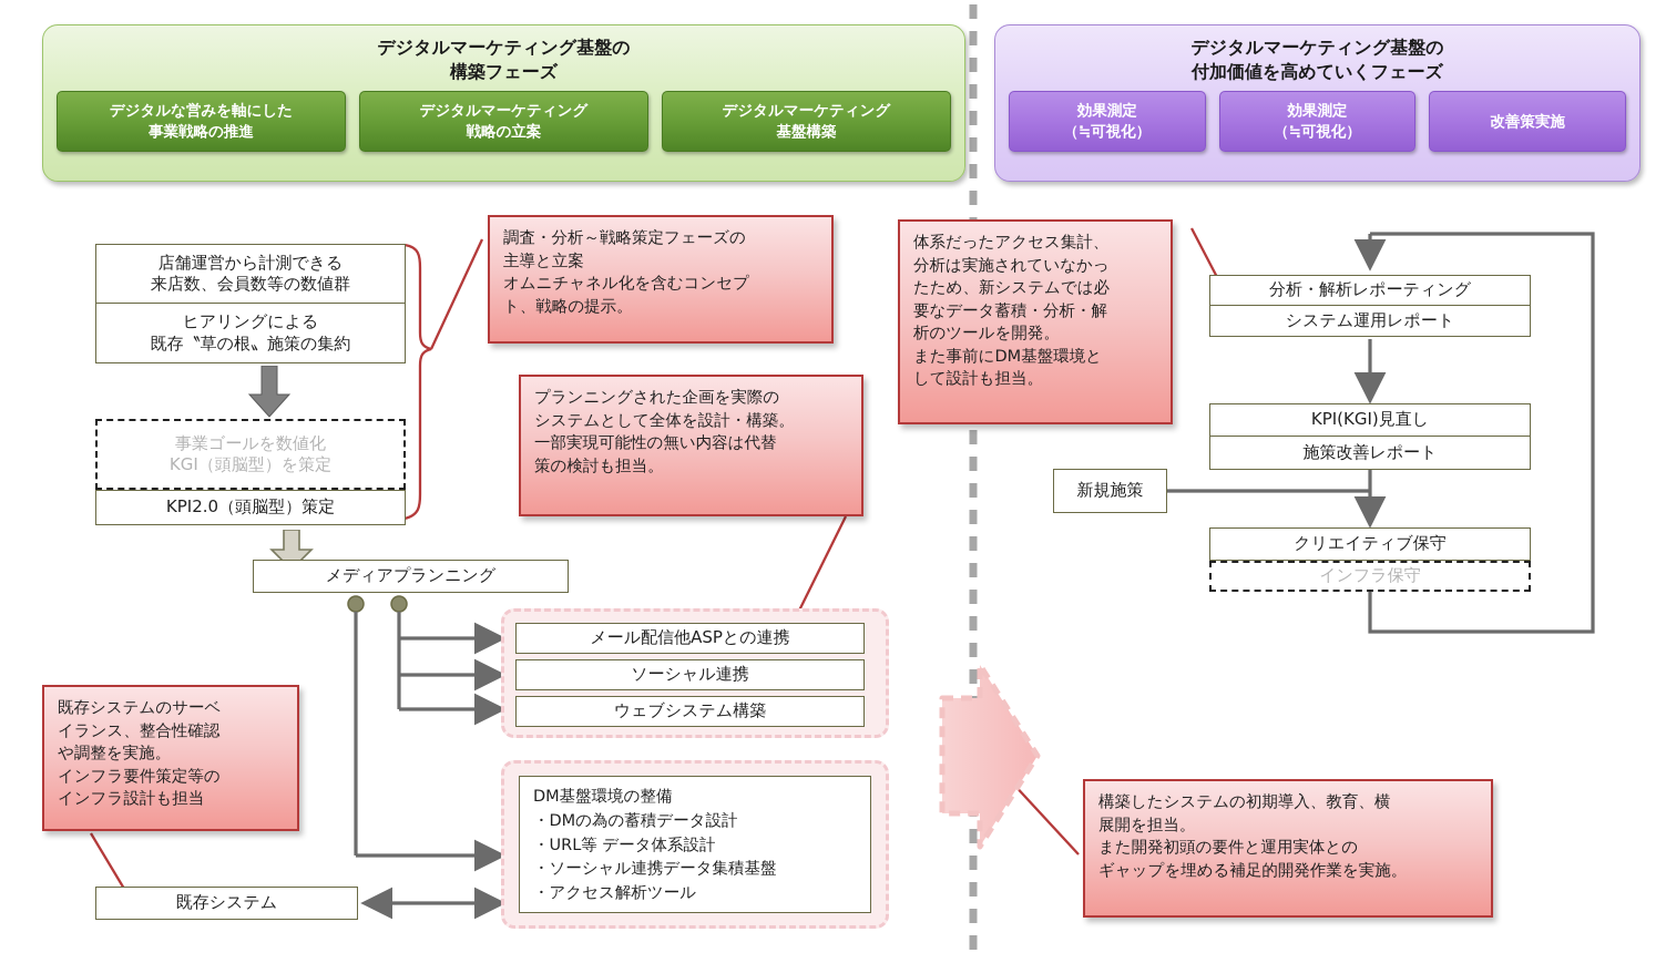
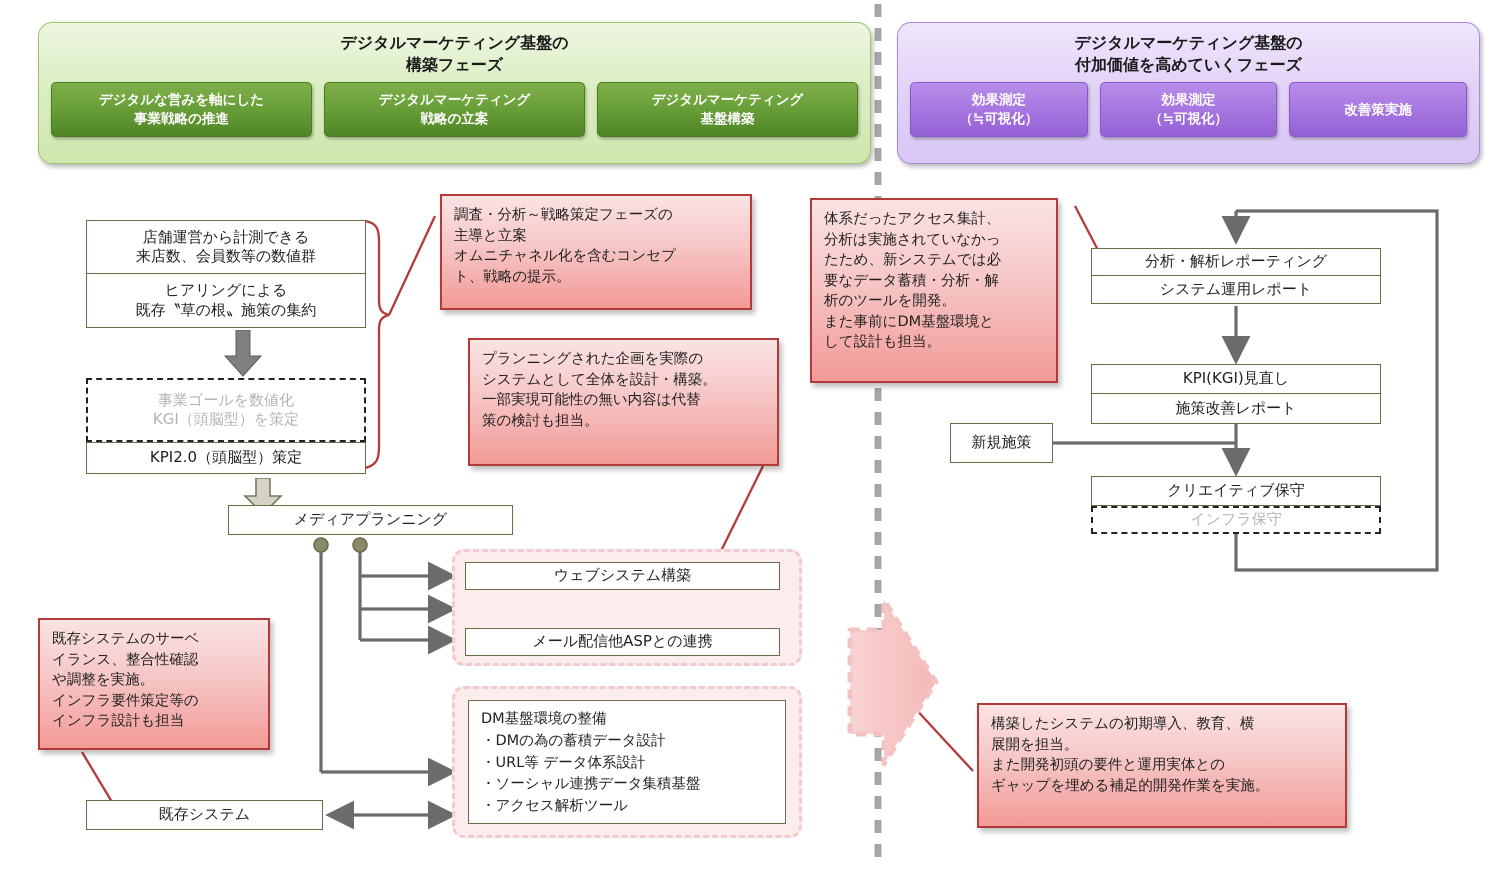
  デジタルマーケティング基盤の
  構築フェーズ
  デジタルな営みを軸にした
  事業戦略の推進
  デジタルマーケティング
  戦略の立案
  デジタルマーケティング
  基盤構築
  デジタルマーケティング基盤の
  付加価値を高めていくフェーズ
  効果測定
  （≒可視化）
  効果測定
  （≒可視化）
  改善策実施
  店舗運営から計測できる
  来店数、会員数等の数値群
  ヒアリングによる
  既存〝草の根〟施策の集約
  事業ゴールを数値化
  KGI（頭脳型）を策定
  KPI2.0（頭脳型）策定
  メディアプランニング
  既存システム
- メール配信他ASPとの連携
+ ウェブシステム構築
- ソーシャル連携
- ウェブシステム構築
+ メール配信他ASPとの連携
  DM基盤環境の整備
  ・DMの為の蓄積データ設計
  ・URL等 データ体系設計
  ・ソーシャル連携データ集積基盤
  ・アクセス解析ツール
  調査・分析～戦略策定フェーズの
  主導と立案
  オムニチャネル化を含むコンセプ
  ト、戦略の提示。
  プランニングされた企画を実際の
  システムとして全体を設計・構築。
  一部実現可能性の無い内容は代替
  策の検討も担当。
  既存システムのサーベ
  イランス、整合性確認
  や調整を実施。
  インフラ要件策定等の
  インフラ設計も担当
  体系だったアクセス集計、
  分析は実施されていなかっ
  たため、新システムでは必
  要なデータ蓄積・分析・解
  析のツールを開発。
  また事前にDM基盤環境と
  して設計も担当。
  構築したシステムの初期導入、教育、横
  展開を担当。
  また開発初頭の要件と運用実体との
  ギャップを埋める補足的開発作業を実施。
  新規施策
  分析・解析レポーティング
  システム運用レポート
  KPI(KGI)見直し
  施策改善レポート
  クリエイティブ保守
  インフラ保守
